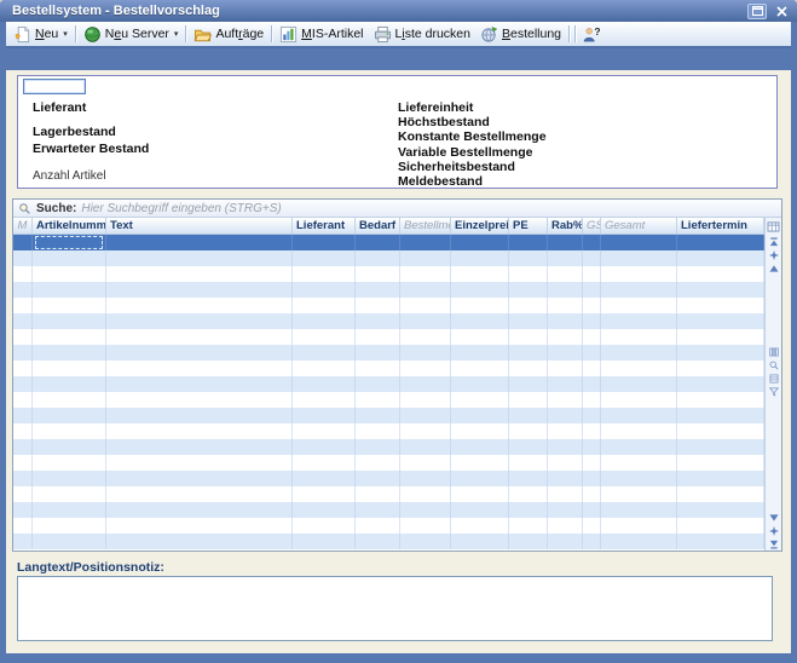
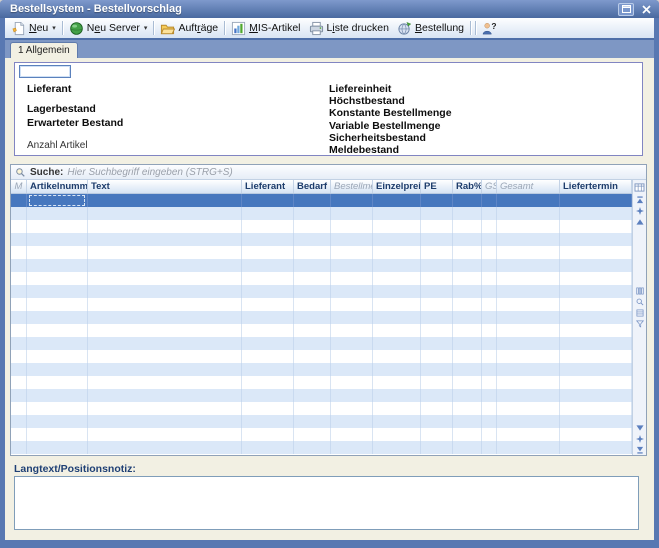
  Bestellsystem - Bestellvorschlag
  Neu
  Neu Server
  Aufträge
  MIS-Artikel
  Liste drucken
  Bestellung
  ?
+ 1 Allgemein
  Lieferant
  Lagerbestand
  Erwarteter Bestand
  Anzahl Artikel
  Liefereinheit
  Höchstbestand
  Konstante Bestellmenge
  Variable Bestellmenge
  Sicherheitsbestand
  Meldebestand
  Suche:
  Hier Suchbegriff eingeben (STRG+S)
  M
  Artikelnumm
  Text
  Lieferant
  Bedarf
  Einzelprei
  PE
  Rab%
  GS
  Gesamt
  Liefertermin
  Langtext/Positionsnotiz:
